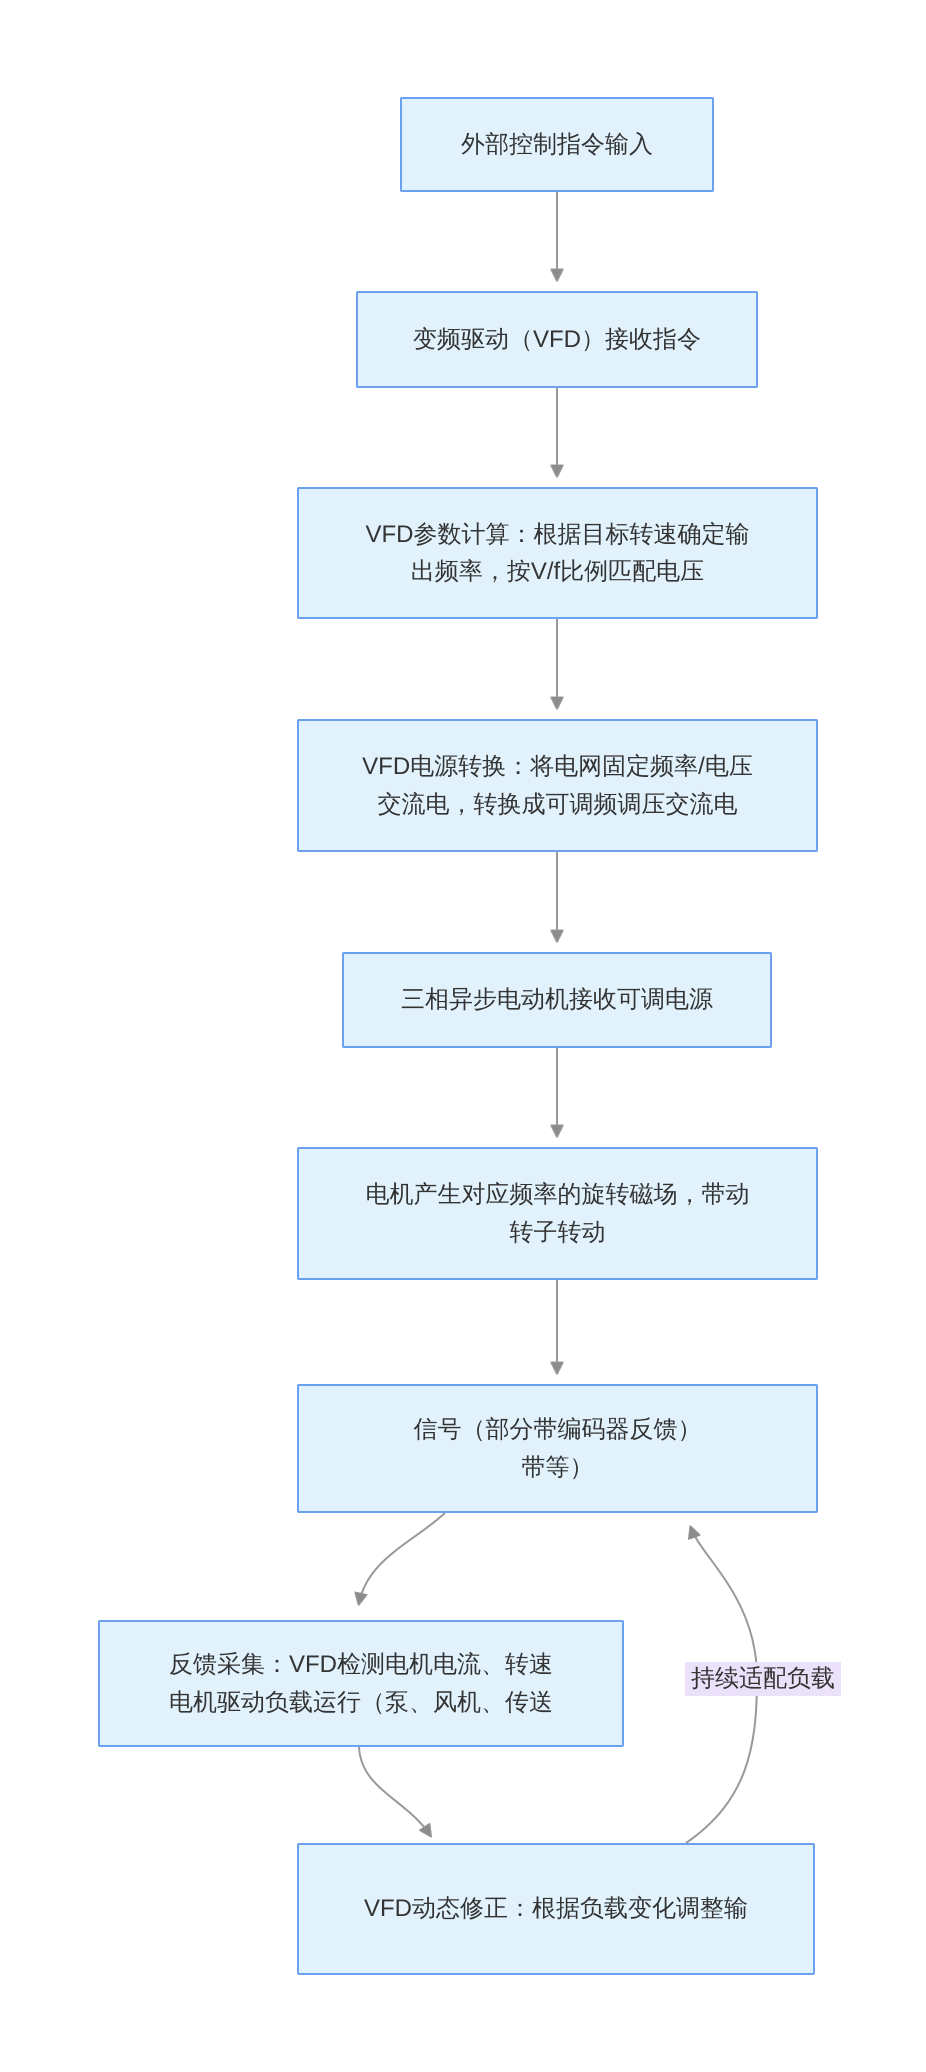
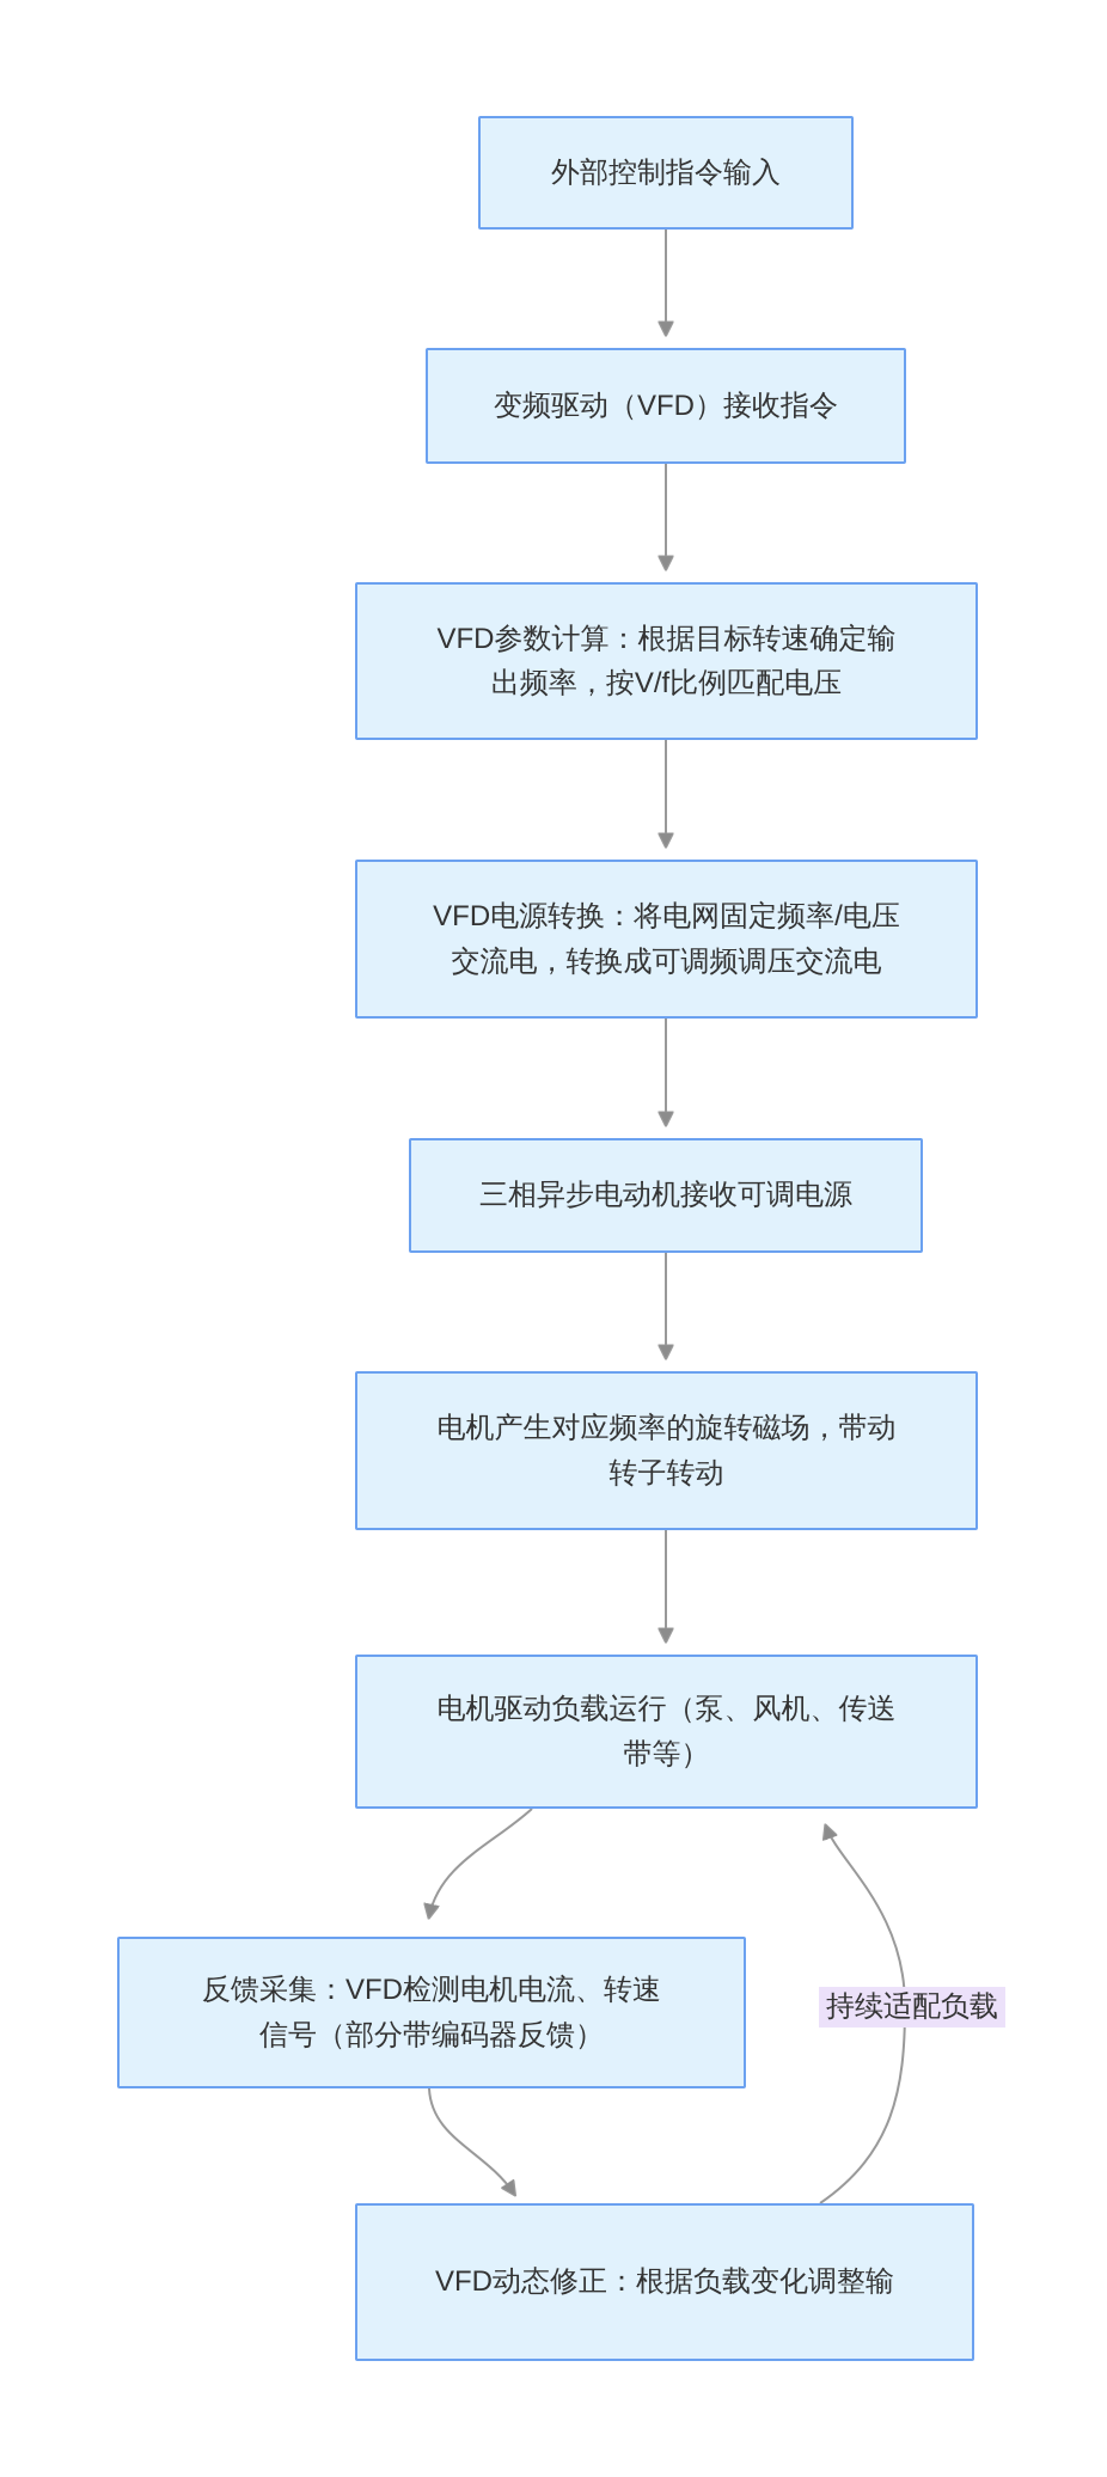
  外部控制指令输入
  变频驱动（VFD）接收指令
  VFD参数计算：根据目标转速确定输
  出频率，按V/f比例匹配电压
  VFD电源转换：将电网固定频率/电压
  交流电，转换成可调频调压交流电
  三相异步电动机接收可调电源
  电机产生对应频率的旋转磁场，带动
  转子转动
- 信号（部分带编码器反馈）
+ 电机驱动负载运行（泵、风机、传送
  带等）
  反馈采集：VFD检测电机电流、转速
- 电机驱动负载运行（泵、风机、传送
+ 信号（部分带编码器反馈）
  VFD动态修正：根据负载变化调整输
  持续适配负载
